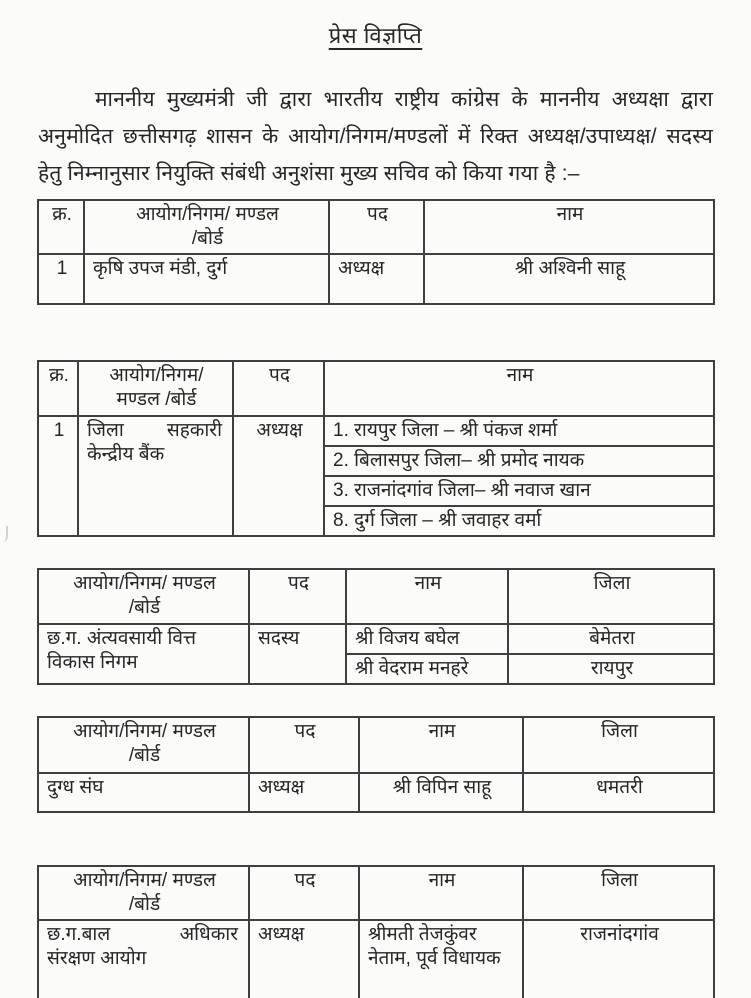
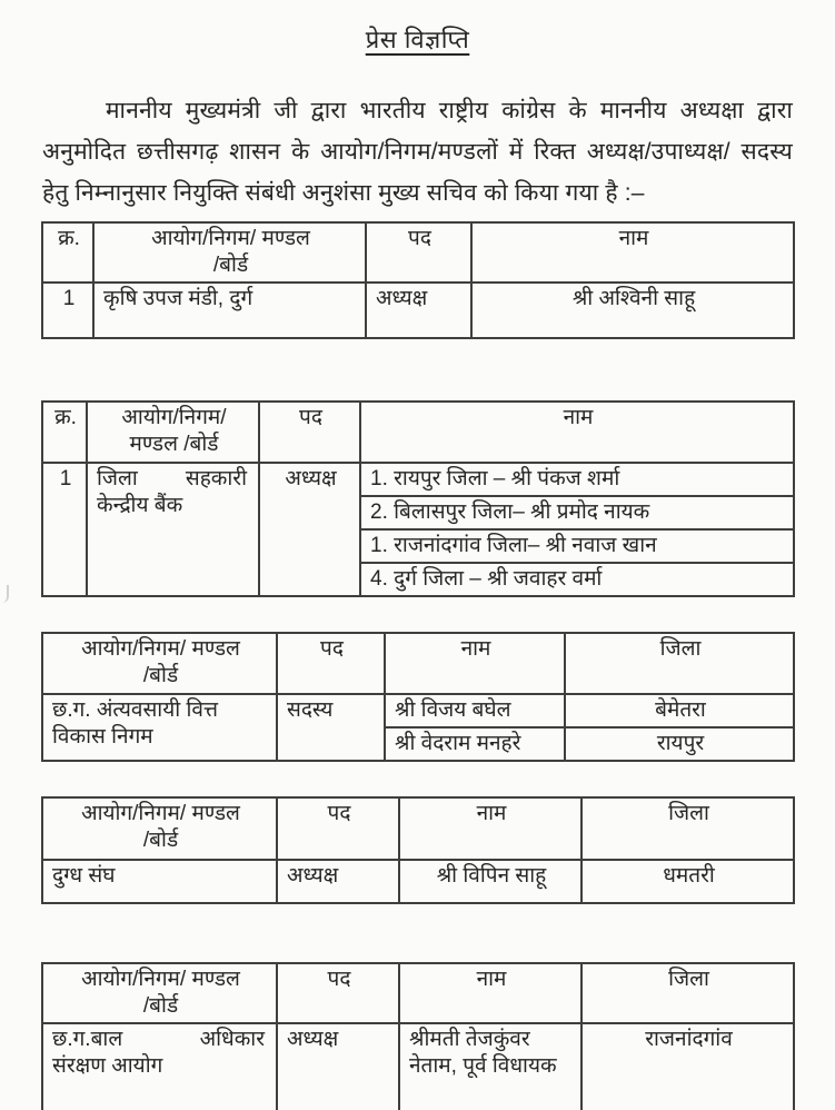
  प्रेस विज्ञप्ति
  माननीय मुख्यमंत्री जी द्वारा भारतीय राष्ट्रीय कांग्रेस के माननीय अध्यक्षा द्वारा अनुमोदित छत्तीसगढ़ शासन के आयोग/निगम/मण्डलों में रिक्त अध्यक्ष/उपाध्यक्ष/ सदस्य हेतु निम्नानुसार नियुक्ति संबंधी अनुशंसा मुख्य सचिव को किया गया है :–
  क्र.	आयोग/निगम/ मण्डल /बोर्ड	पद	नाम
  1	कृषि उपज मंडी, दुर्ग	अध्यक्ष	श्री अश्विनी साहू
  क्र.	आयोग/निगम/ मण्डल /बोर्ड	पद	नाम
  1	जिला सहकारी केन्द्रीय बैंक	अध्यक्ष	1. रायपुर जिला – श्री पंकज शर्मा
  2. बिलासपुर जिला– श्री प्रमोद नायक
- 3. राजनांदगांव जिला– श्री नवाज खान
+ 1. राजनांदगांव जिला– श्री नवाज खान
- 8. दुर्ग जिला – श्री जवाहर वर्मा
+ 4. दुर्ग जिला – श्री जवाहर वर्मा
  आयोग/निगम/ मण्डल /बोर्ड	पद	नाम	जिला
  छ.ग. अंत्यवसायी वित्त विकास निगम	सदस्य	श्री विजय बघेल	बेमेतरा
  श्री वेदराम मनहरे	रायपुर
  आयोग/निगम/ मण्डल /बोर्ड	पद	नाम	जिला
  दुग्ध संघ	अध्यक्ष	श्री विपिन साहू	धमतरी
  आयोग/निगम/ मण्डल /बोर्ड	पद	नाम	जिला
  छ.ग.बाल अधिकार संरक्षण आयोग	अध्यक्ष	श्रीमती तेजकुंवर नेताम, पूर्व विधायक	राजनांदगांव
